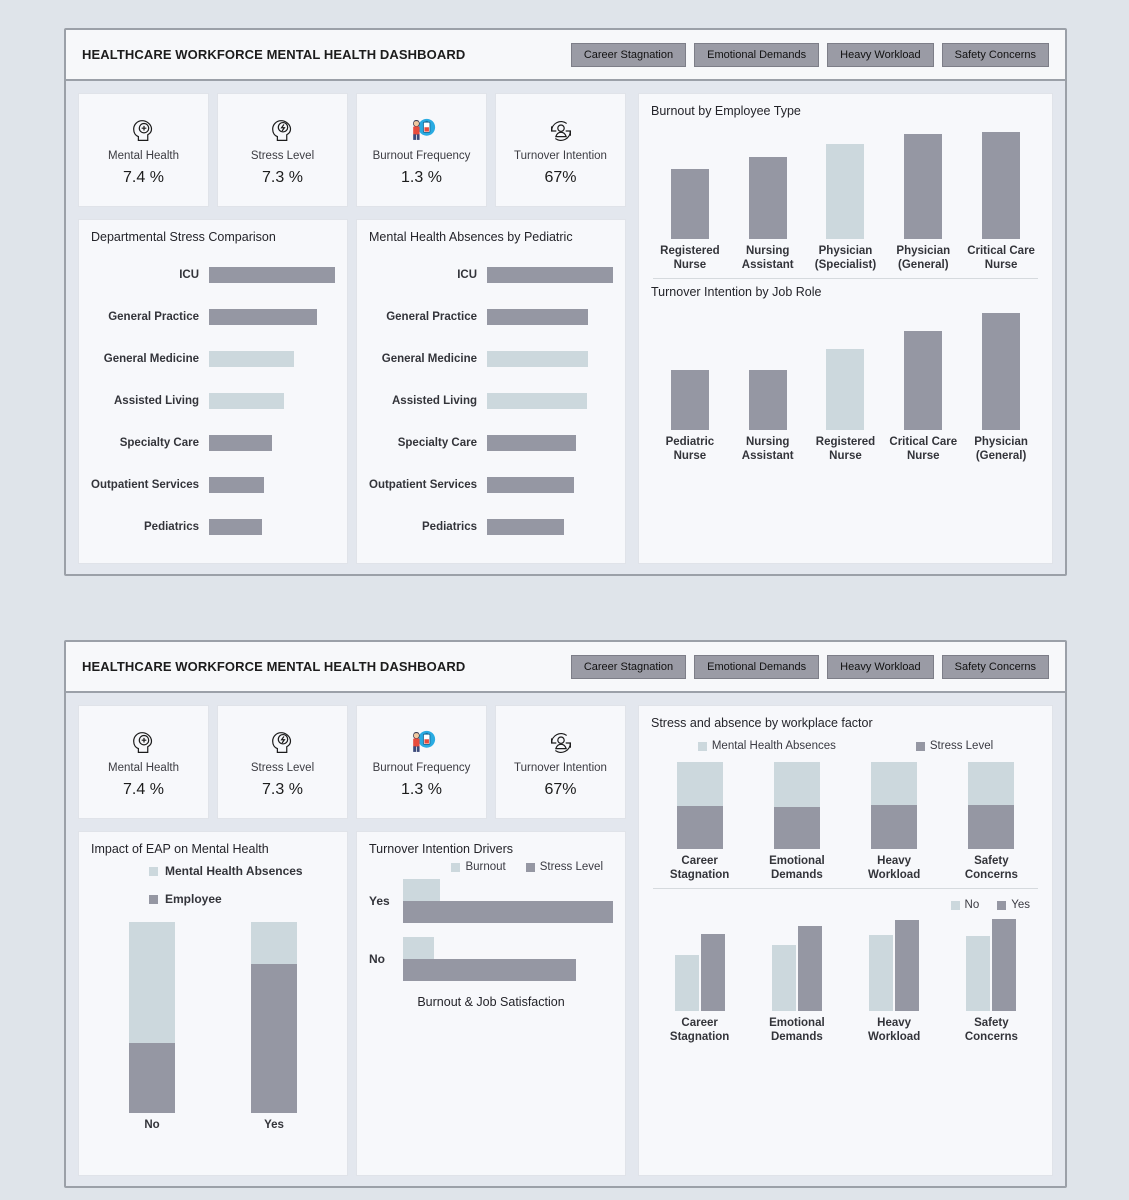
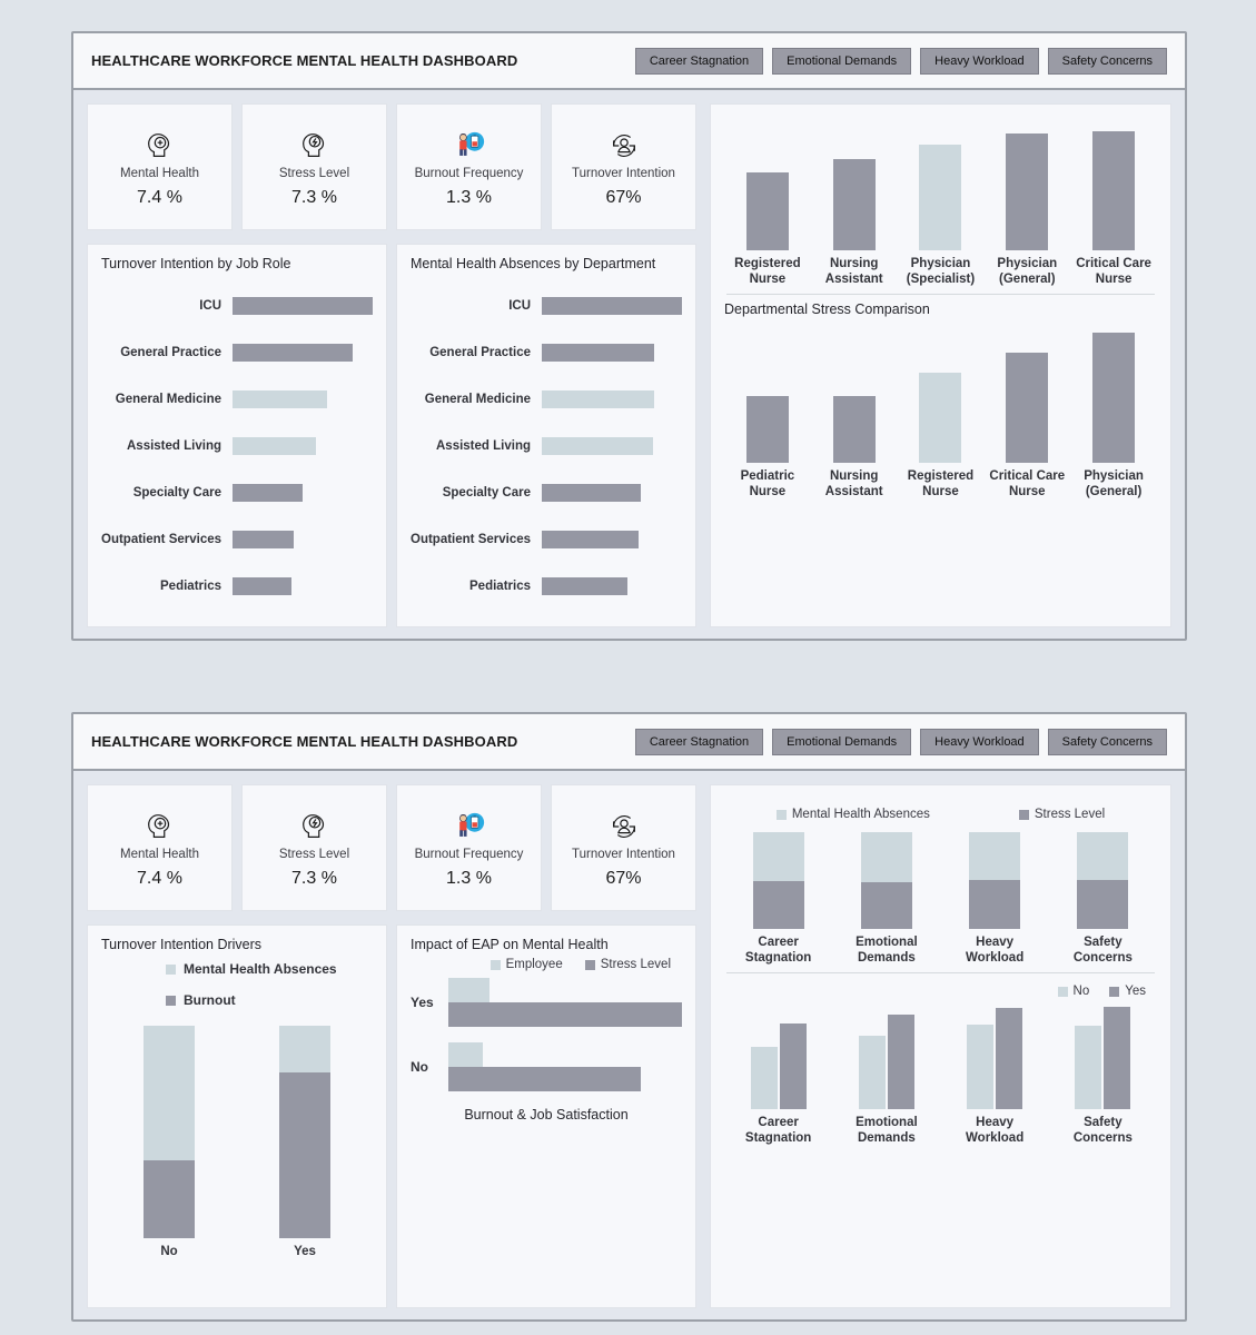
  HEALTHCARE WORKFORCE MENTAL HEALTH DASHBOARD
  Career Stagnation
  Emotional Demands
  Heavy Workload
  Safety Concerns
  Mental Health
  7.4 %
  Stress Level
  7.3 %
  Burnout Frequency
  1.3 %
  Turnover Intention
  67%
- Departmental Stress Comparison
+ Turnover Intention by Job Role
  ICU
  General Practice
  General Medicine
  Assisted Living
  Specialty Care
  Outpatient Services
  Pediatrics
- Mental Health Absences by Pediatric
+ Mental Health Absences by Department
  ICU
  General Practice
  General Medicine
  Assisted Living
  Specialty Care
  Outpatient Services
  Pediatrics
- Burnout by Employee Type
  Registered Nurse
  Nursing Assistant
  Physician (Specialist)
  Physician (General)
  Critical Care Nurse
- Turnover Intention by Job Role
+ Departmental Stress Comparison
  Pediatric Nurse
  Nursing Assistant
  Registered Nurse
  Critical Care Nurse
  Physician (General)
  HEALTHCARE WORKFORCE MENTAL HEALTH DASHBOARD
  Career Stagnation
  Emotional Demands
  Heavy Workload
  Safety Concerns
  Mental Health
  7.4 %
  Stress Level
  7.3 %
  Burnout Frequency
  1.3 %
  Turnover Intention
  67%
- Impact of EAP on Mental Health
+ Turnover Intention Drivers
  Mental Health Absences
- Employee
+ Burnout
  No
  Yes
- Turnover Intention Drivers
+ Impact of EAP on Mental Health
- Burnout
+ Employee
  Stress Level
  Yes
  No
  Burnout & Job Satisfaction
- Stress and absence by workplace factor
  Mental Health Absences
  Stress Level
  Career Stagnation
  Emotional Demands
  Heavy Workload
  Safety Concerns
  No
  Yes
  Career Stagnation
  Emotional Demands
  Heavy Workload
  Safety Concerns
